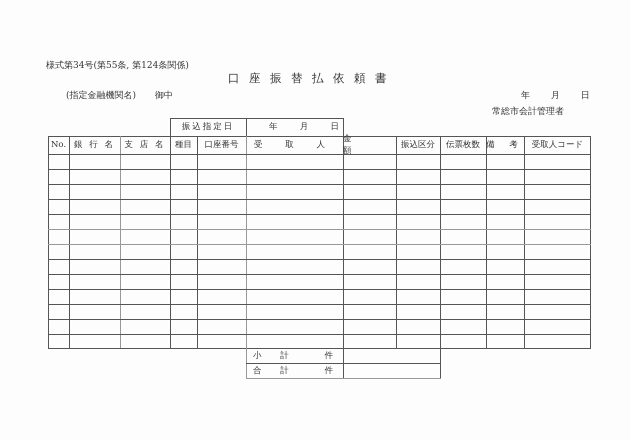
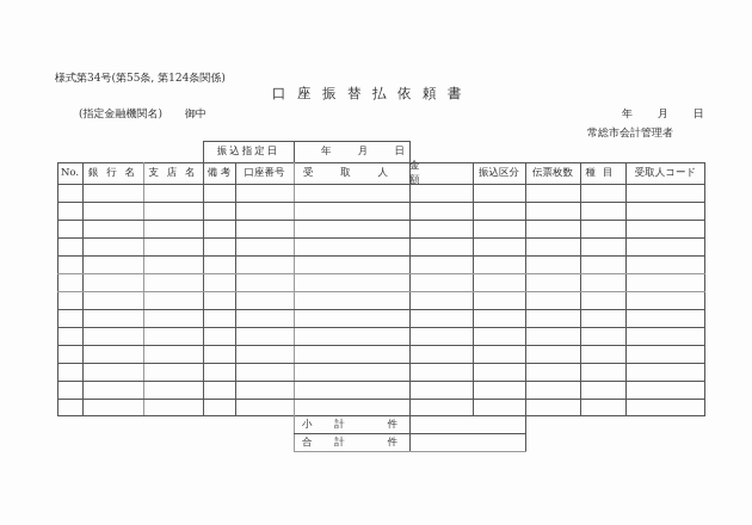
  様式第34号(第55条, 第124条関係)
  口座振替払依頼書
  (指定金融機関名) 御中
  年 月 日
  常総市会計管理者
  振込指定日
  年
  月
  日
  No.
  銀 行 名
  支 店 名
- 種目
+ 備 考
  口座番号
  受 取 人
  金 額
  振込区分
  伝票枚数
- 備 考
+ 種目
  受取人コード
  小 計
  件
  合 計
  件
